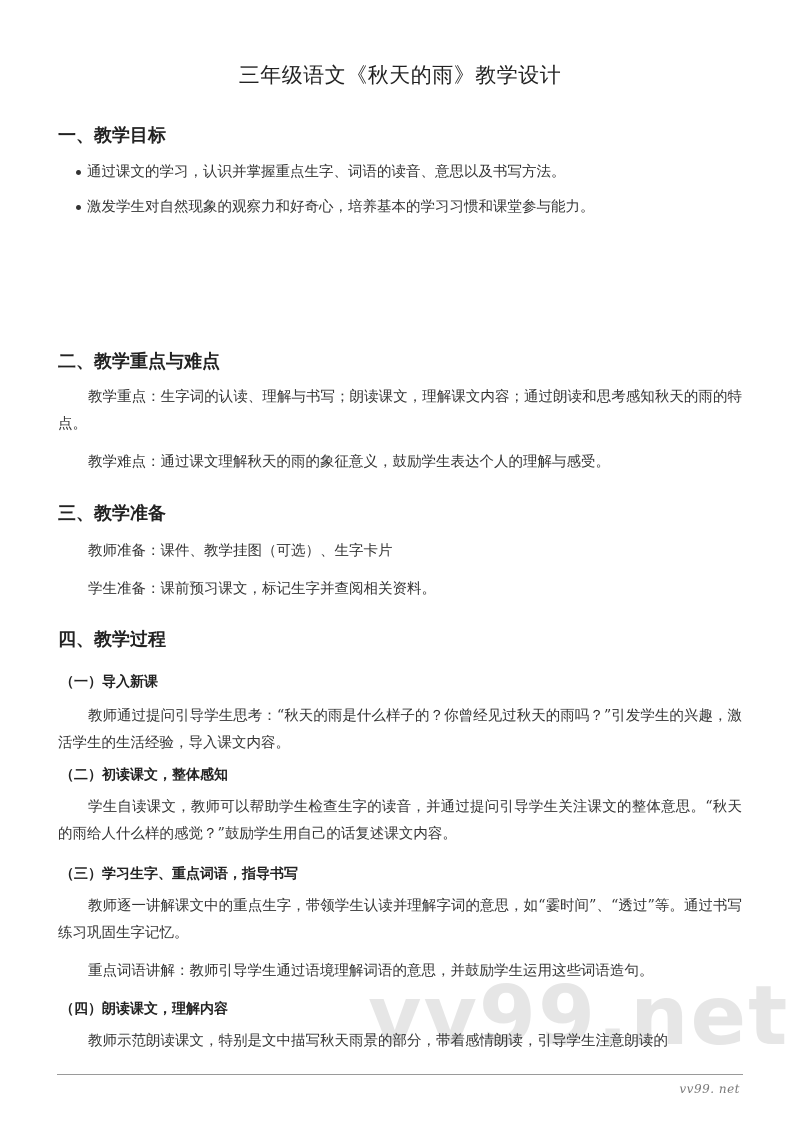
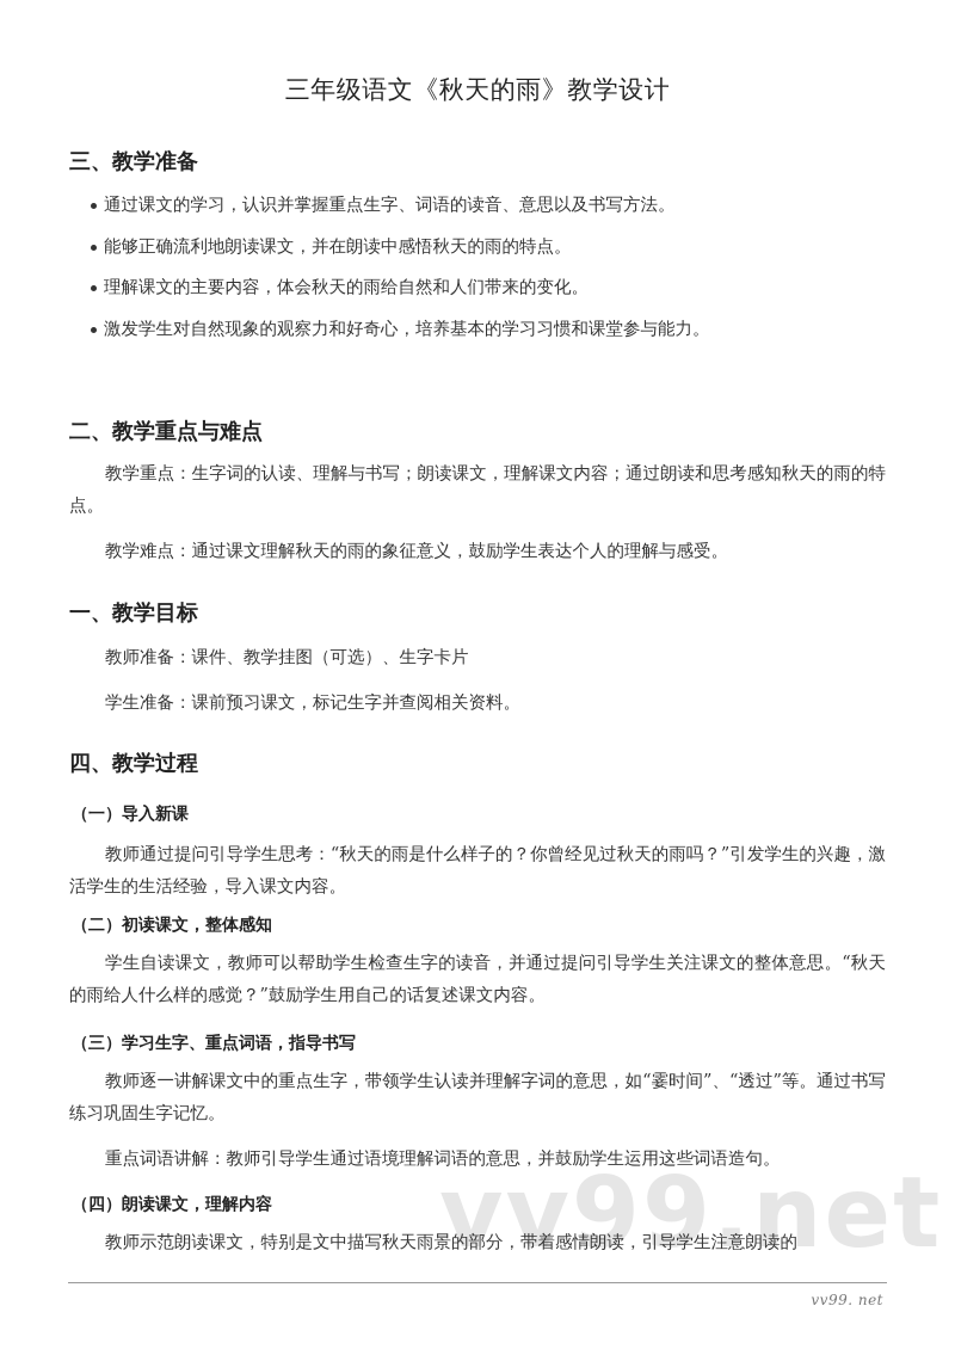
  vv99.net
  三年级语文《秋天的雨》教学设计
- 一、教学目标
+ 三、教学准备
  通过课文的学习，认识并掌握重点生字、词语的读音、意思以及书写方法。
+ 能够正确流利地朗读课文，并在朗读中感悟秋天的雨的特点。
+ 理解课文的主要内容，体会秋天的雨给自然和人们带来的变化。
  激发学生对自然现象的观察力和好奇心，培养基本的学习习惯和课堂参与能力。
  二、教学重点与难点
  教学重点：生字词的认读、理解与书写；朗读课文，理解课文内容；通过朗读和思考感知秋天的雨的特点。
  教学难点：通过课文理解秋天的雨的象征意义，鼓励学生表达个人的理解与感受。
- 三、教学准备
+ 一、教学目标
  教师准备：课件、教学挂图（可选）、生字卡片
  学生准备：课前预习课文，标记生字并查阅相关资料。
  四、教学过程
  （一）导入新课
  教师通过提问引导学生思考：“秋天的雨是什么样子的？你曾经见过秋天的雨吗？”引发学生的兴趣，激活学生的生活经验，导入课文内容。
  （二）初读课文，整体感知
  学生自读课文，教师可以帮助学生检查生字的读音，并通过提问引导学生关注课文的整体意思。“秋天的雨给人什么样的感觉？”鼓励学生用自己的话复述课文内容。
  （三）学习生字、重点词语，指导书写
  教师逐一讲解课文中的重点生字，带领学生认读并理解字词的意思，如“霎时间”、“透过”等。通过书写练习巩固生字记忆。
  重点词语讲解：教师引导学生通过语境理解词语的意思，并鼓励学生运用这些词语造句。
  （四）朗读课文，理解内容
  教师示范朗读课文，特别是文中描写秋天雨景的部分，带着感情朗读，引导学生注意朗读的
  vv99. net
